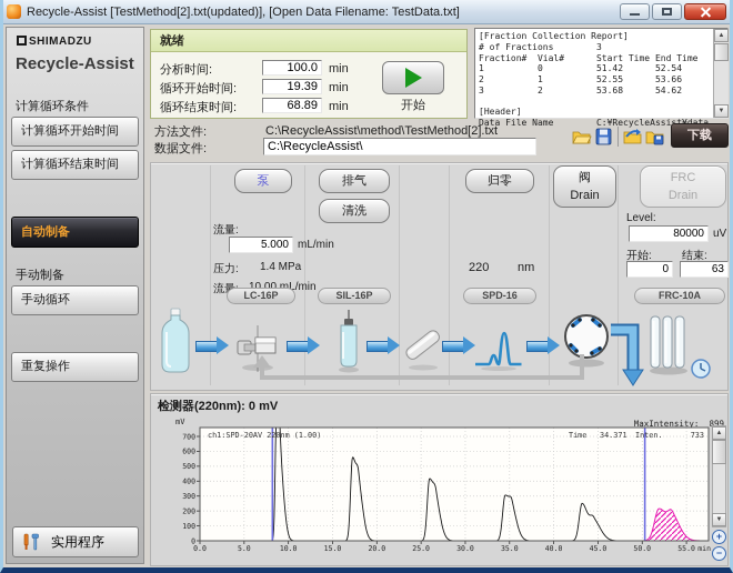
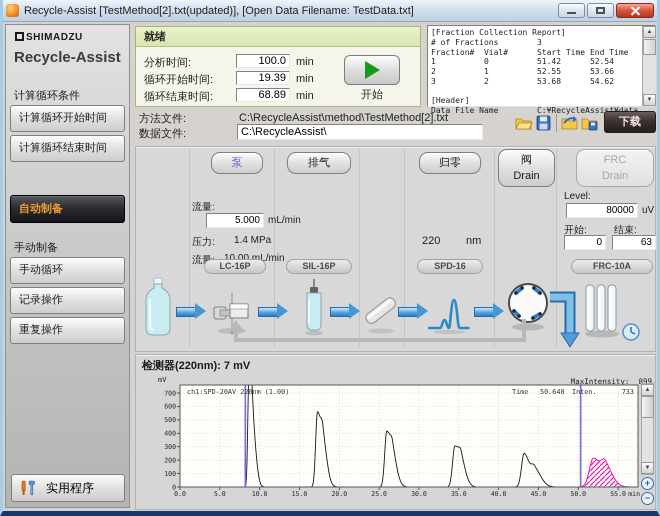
  Recycle-Assist [TestMethod[2].txt(updated)], [Open Data Filename: TestData.txt]
  SHIMADZU
  Recycle-Assist
  计算循环条件
  计算循环开始时间
  计算循环结束时间
  自动制备
  手动制备
  手动循环
+ 记录操作
  重复操作
  实用程序
  就绪
  分析时间:
  100.0
  min
  循环开始时间:
  19.39
  min
  循环结束时间:
  68.89
  min
  开始
  [Fraction Collection Report]
  # of Fractions 3
  Fraction# Vial# Start Time End Time
  1 0 51.42 52.54
  2 1 52.55 53.66
  3 2 53.68 54.62
  [Header]
  Data File Name C:¥RecycleAssi
  方法文件:
  C:\RecycleAssist\method\TestMethod[2].txt
  数据文件:
  C:\RecycleAssist\
  下载
  泵
  排气
- 清洗
  归零
  阀
  Drain
  FRC
  Drain
  Level:
  80000
  uV
  开始:
  结束:
  0
  63
  流量:
  5.000
  mL/min
  压力:
  1.4 MPa
  220
  nm
  LC-16P
  SIL-16P
  SPD-16
  FRC-10A
- 检测器(220nm): 0 mV
+ 检测器(220nm): 7 mV
  MaxIntensity: 899
  mV
  0
  100
  200
  300
  400
  500
  600
  700
  0.0
  5.0
  10.0
  15.0
  20.0
  25.0
  30.0
  35.0
  40.0
  45.0
  50.0
  55.0
  min
  ch1:SPD-20AV 220nm (1.00)
  Time
- 34.371
+ 50.640
  Inten.
  733
  +
  −
